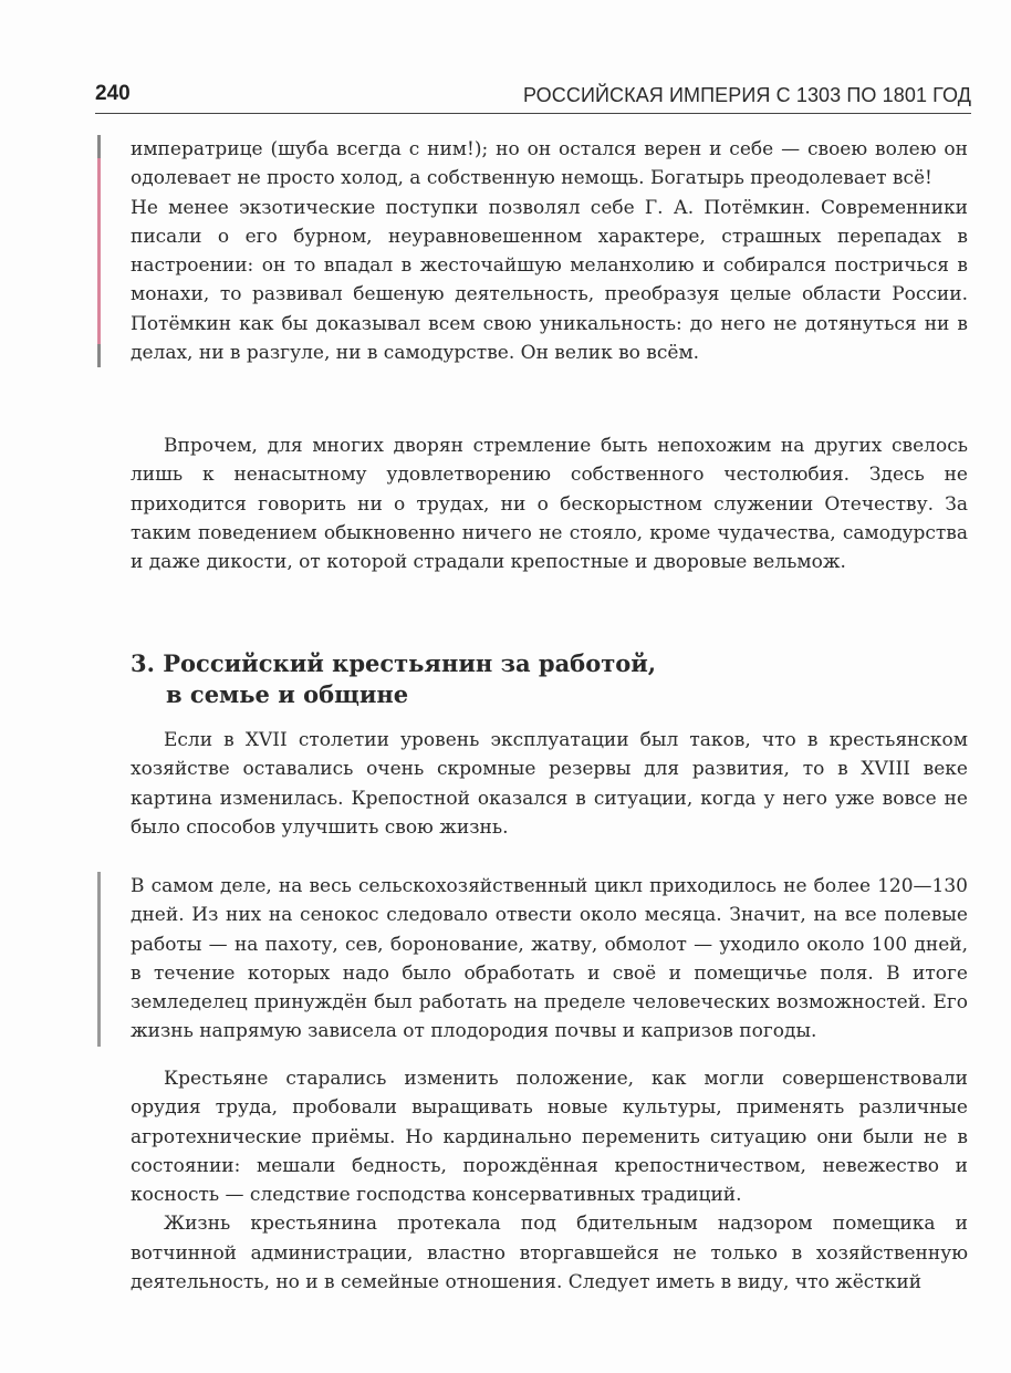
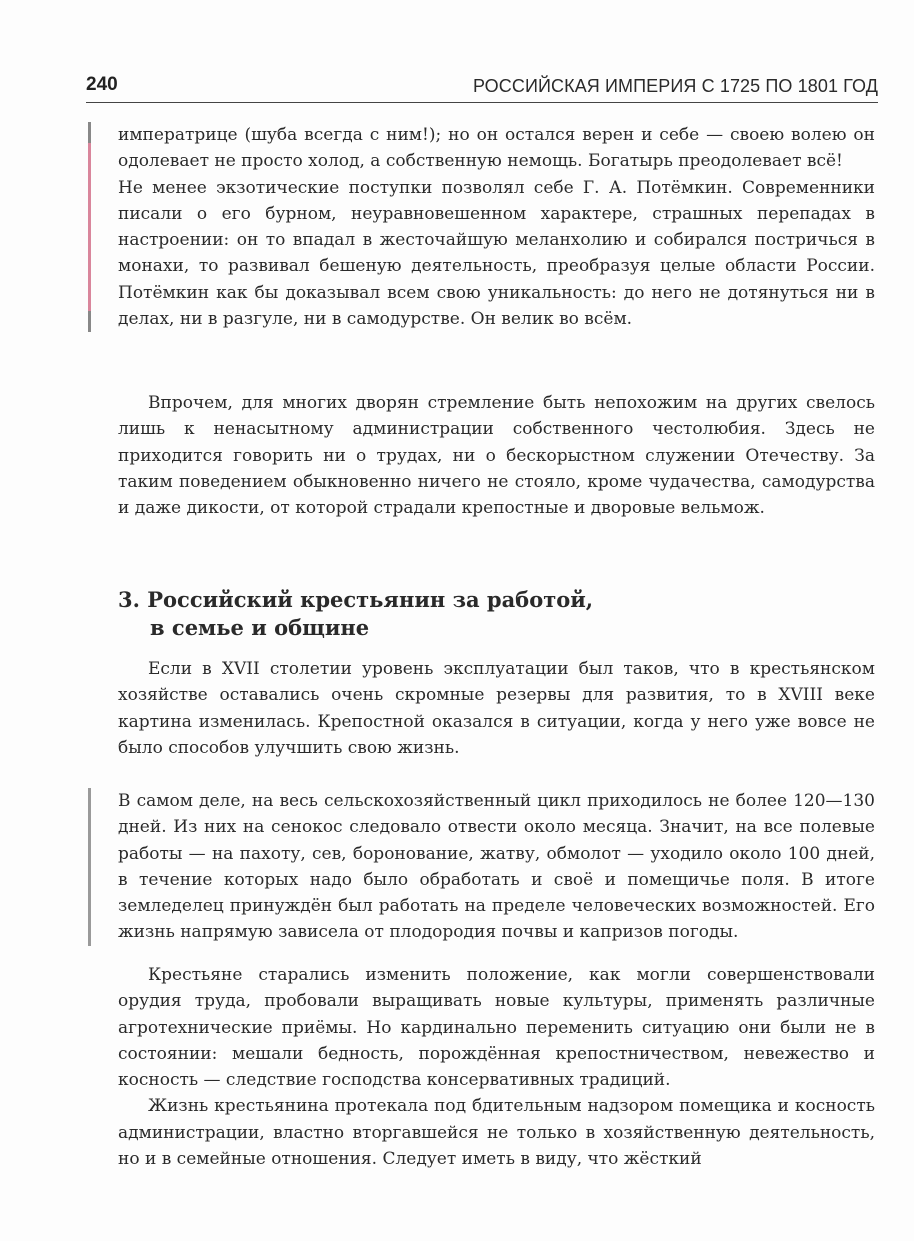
  240
- РОССИЙСКАЯ ИМПЕРИЯ С 1303 ПО 1801 ГОД
+ РОССИЙСКАЯ ИМПЕРИЯ С 1725 ПО 1801 ГОД
  императрице (шуба всегда с ним!); но он остался верен и себе — своею волею он одолевает не просто холод, а собственную немощь. Богатырь преодолевает всё!
  Не менее экзотические поступки позволял себе Г. А. Потёмкин. Современники писали о его бурном, неуравновешенном характере, страшных перепадах в настроении: он то впадал в жесточайшую меланхолию и собирался постричься в монахи, то развивал бешеную деятельность, преобразуя целые области России. Потёмкин как бы доказывал всем свою уникальность: до него не дотянуться ни в делах, ни в разгуле, ни в самодурстве. Он велик во всём.
- Впрочем, для многих дворян стремление быть непохожим на других свелось лишь к ненасытному удовлетворению собственного честолюбия. Здесь не приходится говорить ни о трудах, ни о бескорыстном служении Отечеству. За таким поведением обыкновенно ничего не стояло, кроме чудачества, самодурства и даже дикости, от которой страдали крепостные и дворовые вельмож.
+ Впрочем, для многих дворян стремление быть непохожим на других свелось лишь к ненасытному администрации собственного честолюбия. Здесь не приходится говорить ни о трудах, ни о бескорыстном служении Отечеству. За таким поведением обыкновенно ничего не стояло, кроме чудачества, самодурства и даже дикости, от которой страдали крепостные и дворовые вельмож.
  3. Российский крестьянин за работой,
  в семье и общине
  Если в XVII столетии уровень эксплуатации был таков, что в крестьянском хозяйстве оставались очень скромные резервы для развития, то в XVIII веке картина изменилась. Крепостной оказался в ситуации, когда у него уже вовсе не было способов улучшить свою жизнь.
  В самом деле, на весь сельскохозяйственный цикл приходилось не более 120—130 дней. Из них на сенокос следовало отвести около месяца. Значит, на все полевые работы — на пахоту, сев, боронование, жатву, обмолот — уходило около 100 дней, в течение которых надо было обработать и своё и помещичье поля. В итоге земледелец принуждён был работать на пределе человеческих возможностей. Его жизнь напрямую зависела от плодородия почвы и капризов погоды.
  Крестьяне старались изменить положение, как могли совершенствовали орудия труда, пробовали выращивать новые культуры, применять различные агротехнические приёмы. Но кардинально переменить ситуацию они были не в состоянии: мешали бедность, порождённая крепостничеством, невежество и косность — следствие господства консервативных традиций.
- Жизнь крестьянина протекала под бдительным надзором помещика и вотчинной администрации, властно вторгавшейся не только в хозяйственную деятельность, но и в семейные отношения. Следует иметь в виду, что жёсткий
+ Жизнь крестьянина протекала под бдительным надзором помещика и косность администрации, властно вторгавшейся не только в хозяйственную деятельность, но и в семейные отношения. Следует иметь в виду, что жёсткий
